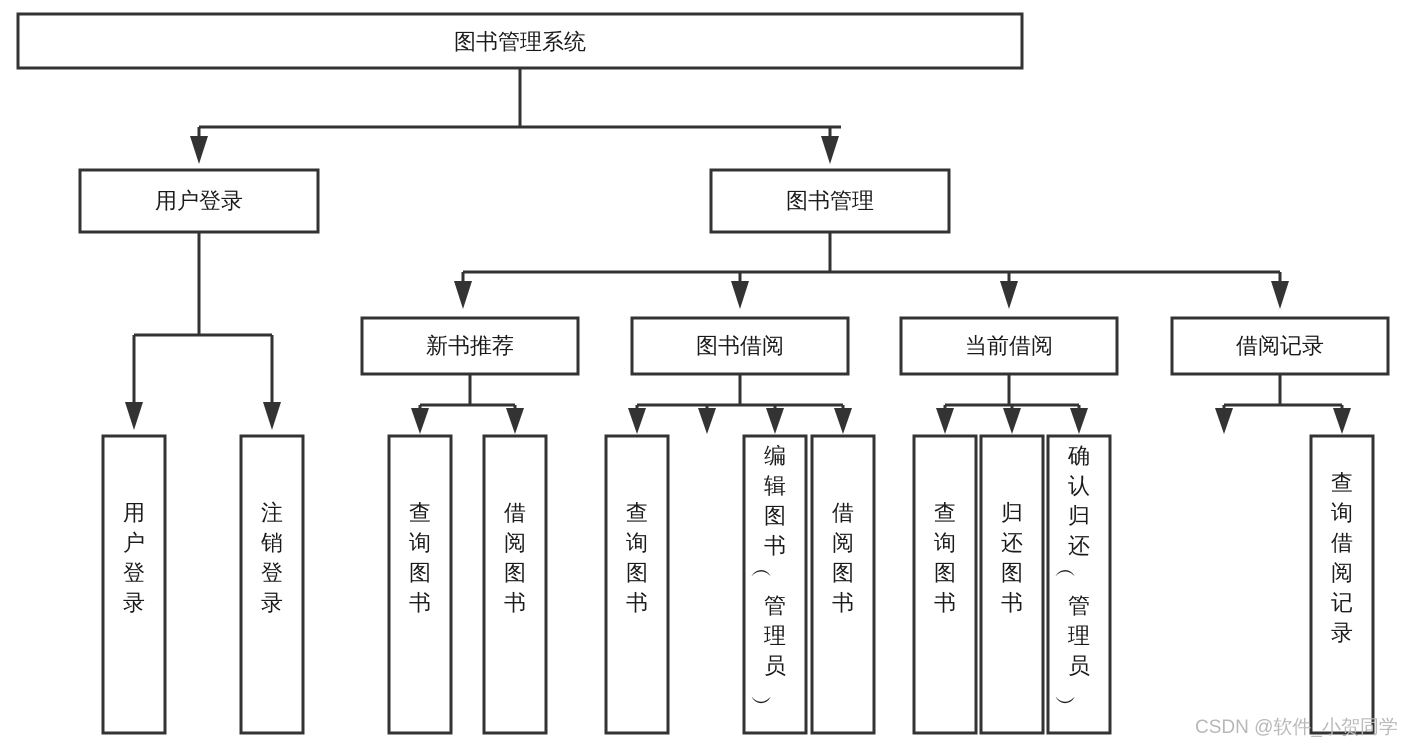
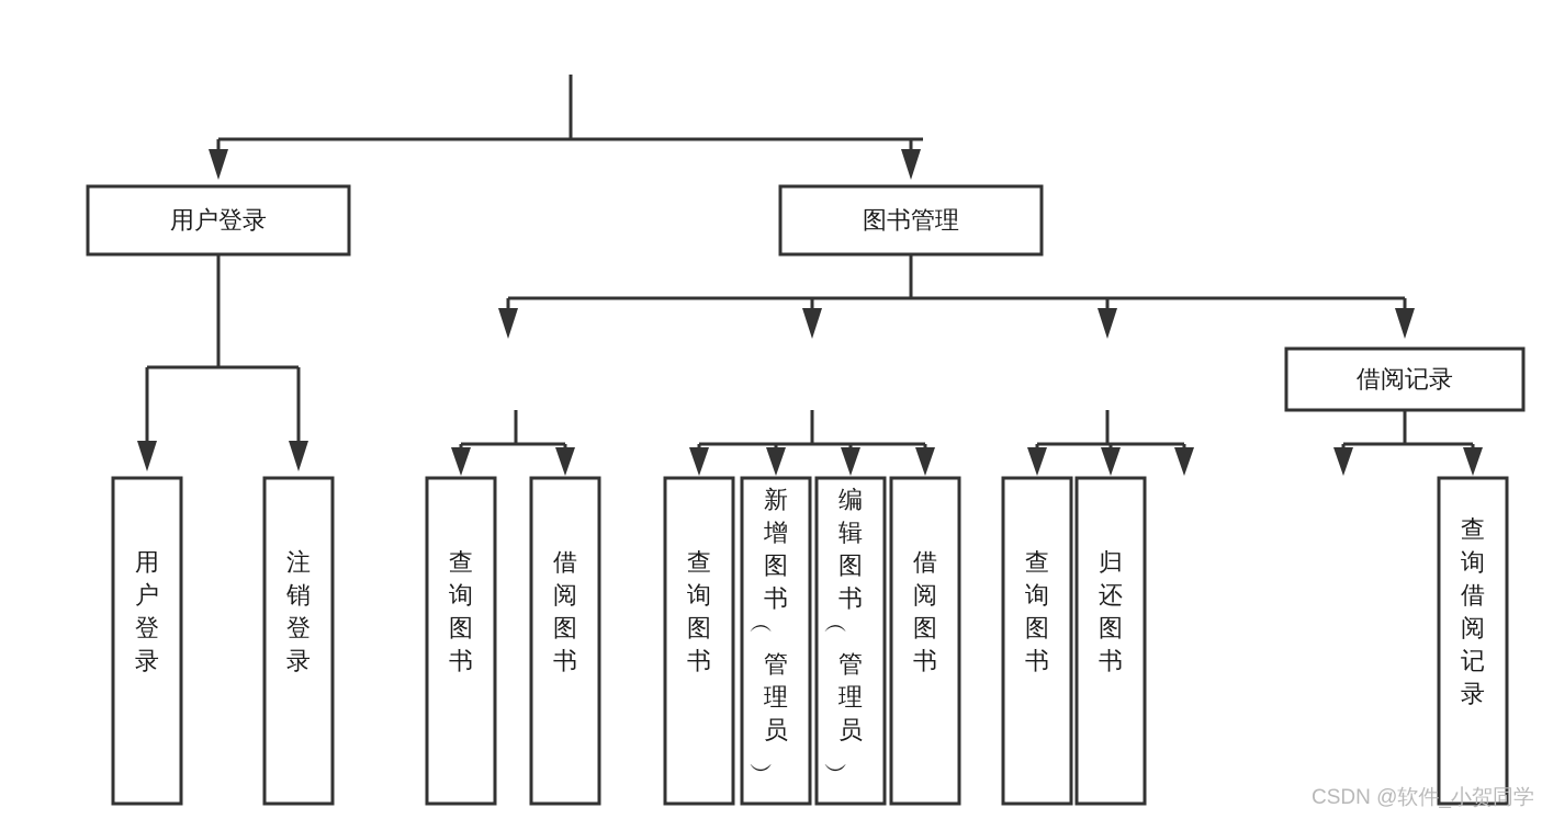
- 图书管理系统
  用户登录
  图书管理
- 新书推荐
- 图书借阅
- 当前借阅
  借阅记录
  用户登录
  注销登录
  查询图书
  借阅图书
  查询图书
+ 新增图书管理员
  编辑图书管理员
  借阅图书
  查询图书
  归还图书
- 确认归还管理员
  查询借阅记录
  CSDN @软件_小贺同学
